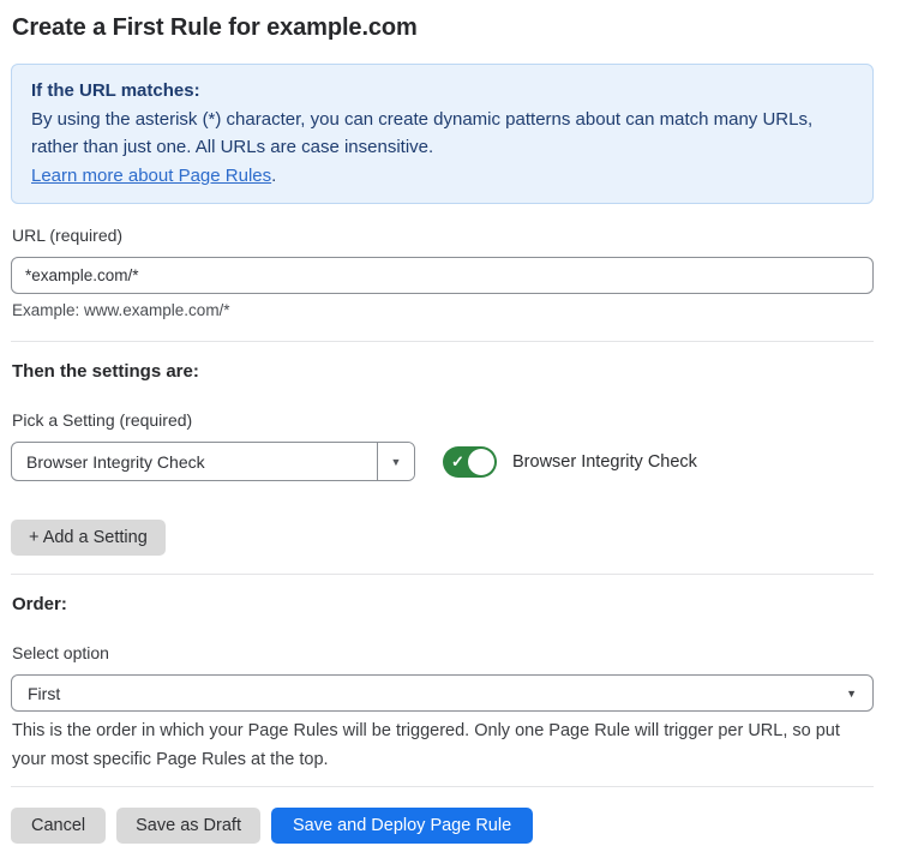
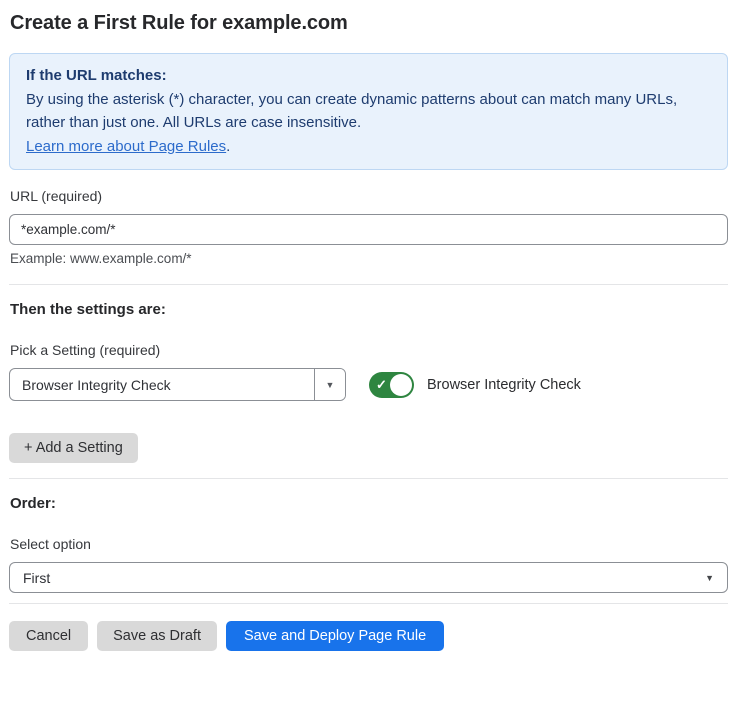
  Create a First Rule for example.com
  If the URL matches:
  By using the asterisk (*) character, you can create dynamic patterns about can match many URLs, rather than just one. All URLs are case insensitive.
  Learn more about Page Rules.
  URL (required)
  *example.com/*
  Example: www.example.com/*
  Then the settings are:
  Pick a Setting (required)
  Browser Integrity Check
  ▼
  ✓
  Browser Integrity Check
  + Add a Setting
  Order:
  Select option
  First
  ▼
- This is the order in which your Page Rules will be triggered. Only one Page Rule will trigger per URL, so put your most specific Page Rules at the top.
  Cancel
  Save as Draft
  Save and Deploy Page Rule
